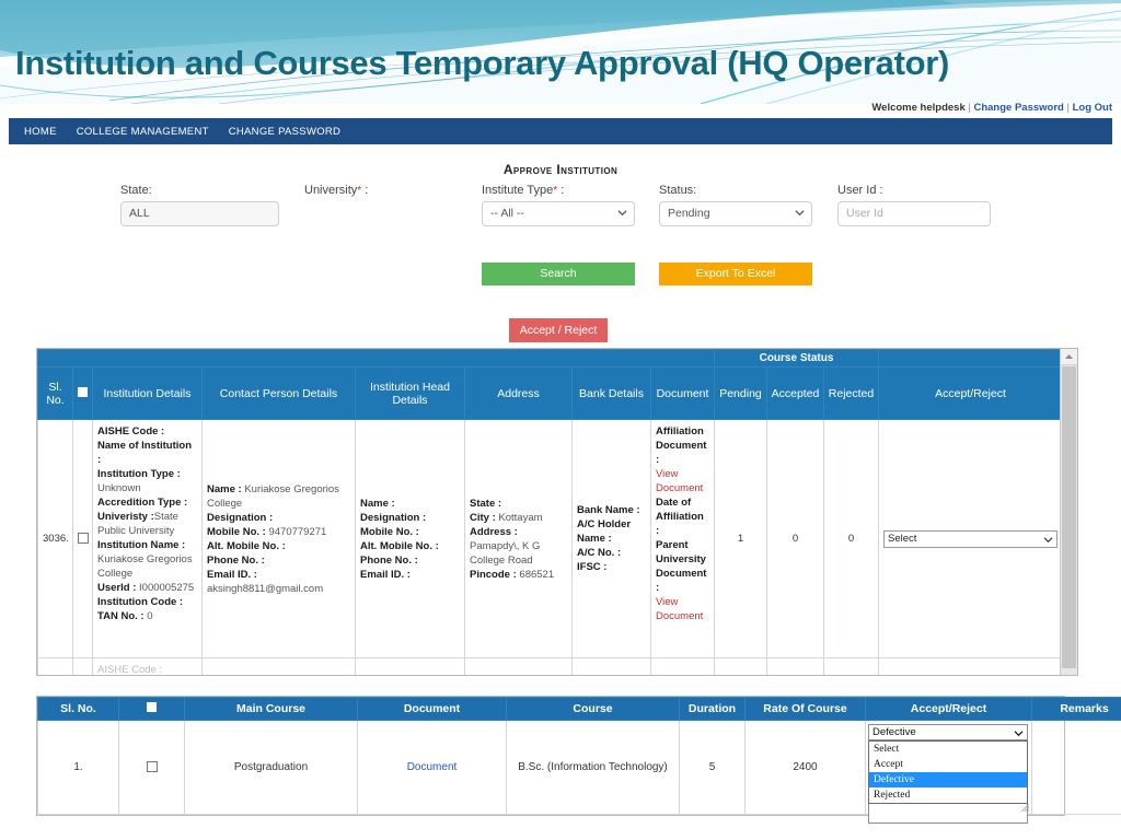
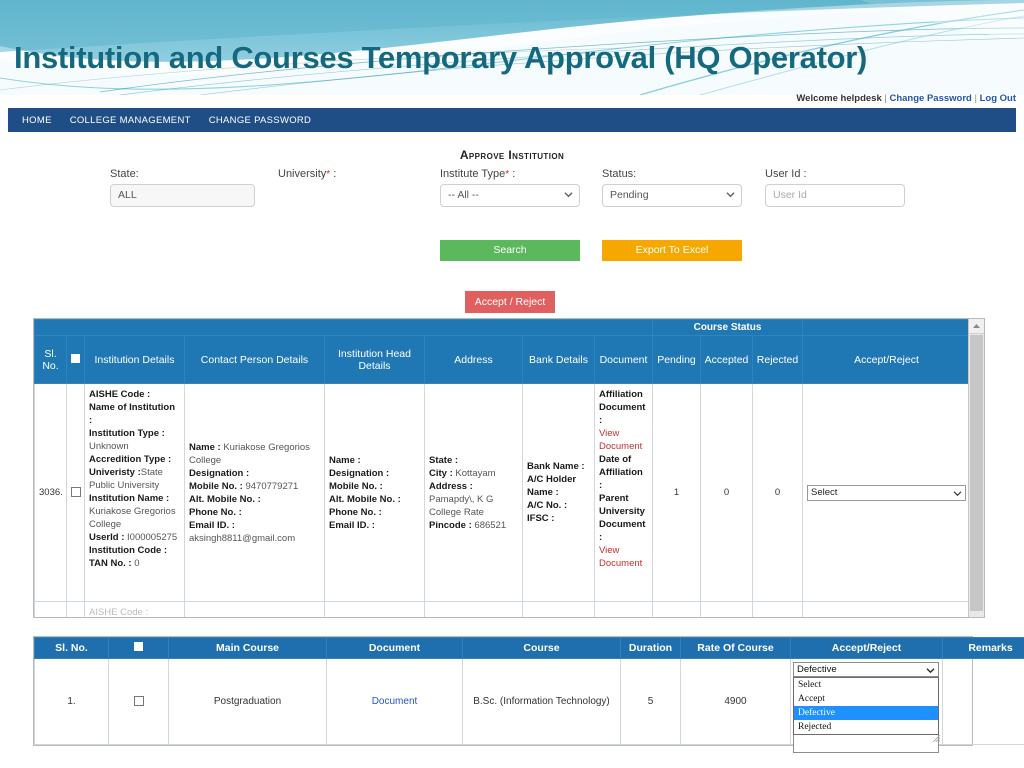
  Institution and Courses Temporary Approval (HQ Operator)
  Welcome helpdesk | Change Password | Log Out
  HOME
  COLLEGE MANAGEMENT
  CHANGE PASSWORD
  Approve Institution
  State:
  ALL
  University* :
  Institute Type* :
  -- All --
  Status:
  Pending
  User Id :
  User Id
  Search
  Export To Excel
  Accept / Reject
  	Course Status
  Sl. No.		Institution Details	Contact Person Details	Institution Head Details	Address	Bank Details	Document	Pending	Accepted	Rejected	Accept/Reject
- 3036.		AISHE Code : Name of Institution : Institution Type : Unknown Accredition Type : Univeristy :State Public University Institution Name : Kuriakose Gregorios College UserId : I000005275 Institution Code : TAN No. : 0	Name : Kuriakose Gregorios College Designation : Mobile No. : 9470779271 Alt. Mobile No. : Phone No. : Email ID. : aksingh8811@gmail.com	Name : Designation : Mobile No. : Alt. Mobile No. : Phone No. : Email ID. :	State : City : Kottayam Address : Pamapdy\, K G College Road Pincode : 686521	Bank Name : A/C Holder Name : A/C No. : IFSC :	Affiliation Document : View Document Date of Affiliation : Parent University Document : View Document	1	0	0	Select
+ 3036.		AISHE Code : Name of Institution : Institution Type : Unknown Accredition Type : Univeristy :State Public University Institution Name : Kuriakose Gregorios College UserId : I000005275 Institution Code : TAN No. : 0	Name : Kuriakose Gregorios College Designation : Mobile No. : 9470779271 Alt. Mobile No. : Phone No. : Email ID. : aksingh8811@gmail.com	Name : Designation : Mobile No. : Alt. Mobile No. : Phone No. : Email ID. :	State : City : Kottayam Address : Pamapdy\, K G College Rate Pincode : 686521	Bank Name : A/C Holder Name : A/C No. : IFSC :	Affiliation Document : View Document Date of Affiliation : Parent University Document : View Document	1	0	0	Select
  		AISHE Code :
  Sl. No.		Main Course	Document	Course	Duration	Rate Of Course	Accept/Reject	Remarks
- 1.		Postgraduation	Document	B.Sc. (Information Technology)	5	2400	Defective Select Accept Defective Rejected
+ 1.		Postgraduation	Document	B.Sc. (Information Technology)	5	4900	Defective Select Accept Defective Rejected
